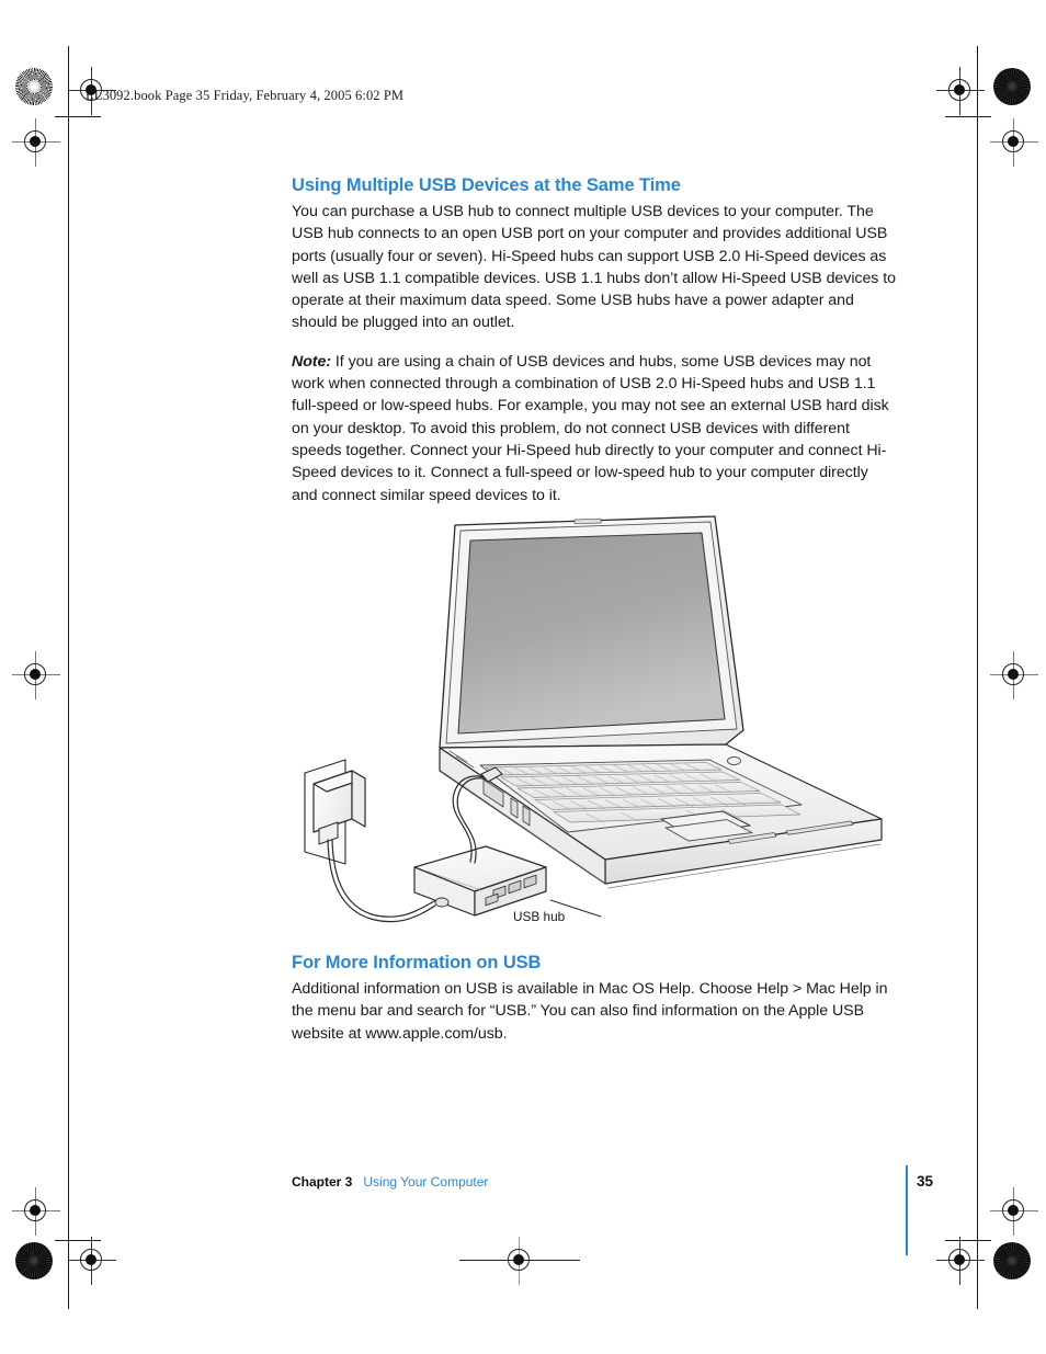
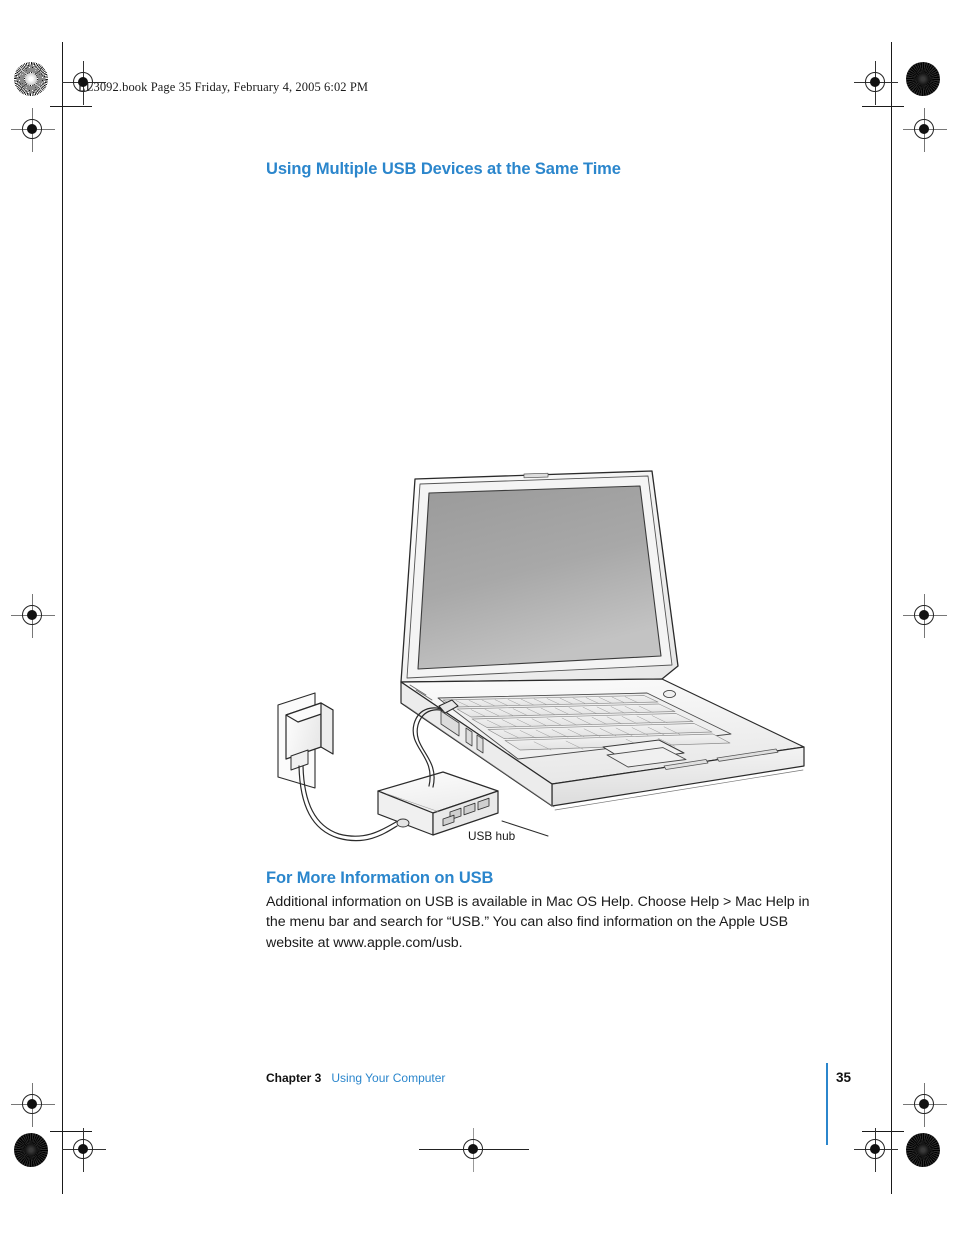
  LL3092.book Page 35 Friday, February 4, 2005 6:02 PM
  Using Multiple USB Devices at the Same Time
- You can purchase a USB hub to connect multiple USB devices to your computer. The USB hub connects to an open USB port on your computer and provides additional USB ports (usually four or seven). Hi-Speed hubs can support USB 2.0 Hi-Speed devices as well as USB 1.1 compatible devices. USB 1.1 hubs don’t allow Hi-Speed USB devices to operate at their maximum data speed. Some USB hubs have a power adapter and should be plugged into an outlet.
- Note: If you are using a chain of USB devices and hubs, some USB devices may not work when connected through a combination of USB 2.0 Hi-Speed hubs and USB 1.1 full-speed or low-speed hubs. For example, you may not see an external USB hard disk on your desktop. To avoid this problem, do not connect USB devices with different speeds together. Connect your Hi-Speed hub directly to your computer and connect Hi-Speed devices to it. Connect a full-speed or low-speed hub to your computer directly and connect similar speed devices to it.
  USB hub
  For More Information on USB
  Additional information on USB is available in Mac OS Help. Choose Help > Mac Help in the menu bar and search for “USB.” You can also find information on the Apple USB website at www.apple.com/usb.
  Chapter 3 Using Your Computer
  35
